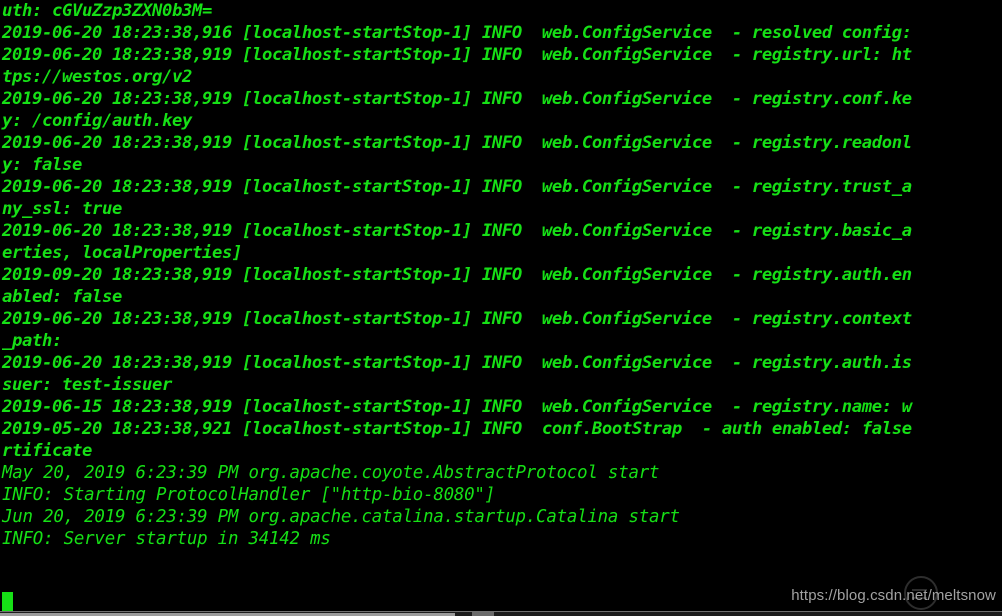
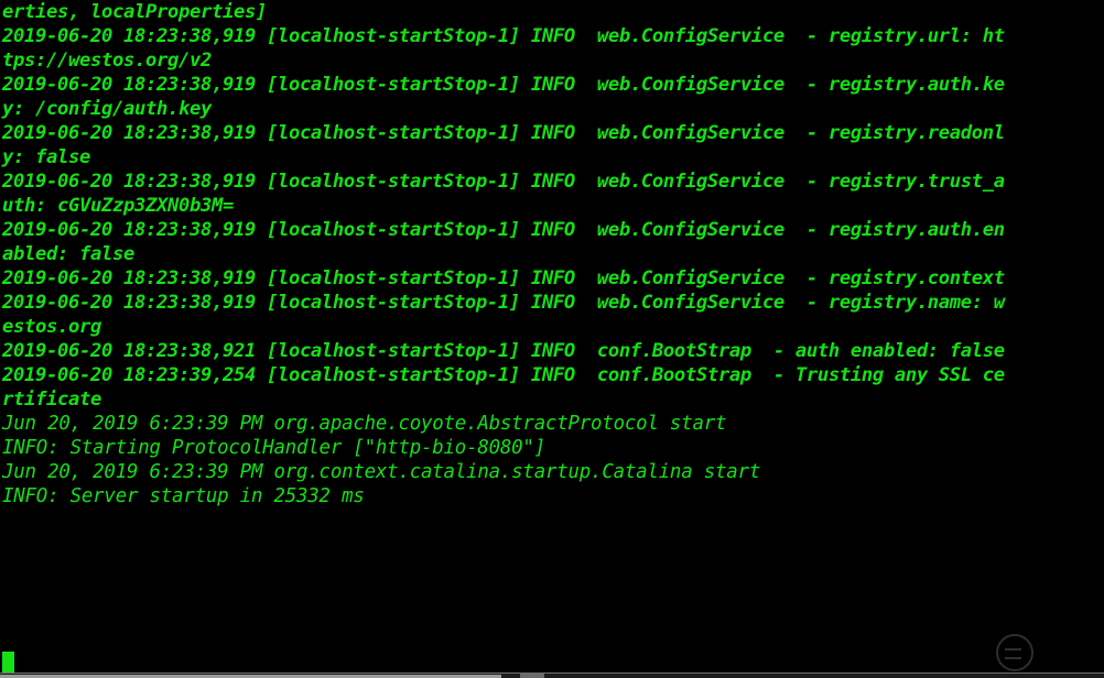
- uth: cGVuZzp3ZXN0b3M=
+ erties, localProperties]
- 2019-06-20 18:23:38,916 [localhost-startStop-1] INFO web.ConfigService - resolved config:
  2019-06-20 18:23:38,919 [localhost-startStop-1] INFO web.ConfigService - registry.url: ht
  tps://westos.org/v2
- 2019-06-20 18:23:38,919 [localhost-startStop-1] INFO web.ConfigService - registry.conf.ke
+ 2019-06-20 18:23:38,919 [localhost-startStop-1] INFO web.ConfigService - registry.auth.ke
  y: /config/auth.key
  2019-06-20 18:23:38,919 [localhost-startStop-1] INFO web.ConfigService - registry.readonl
  y: false
  2019-06-20 18:23:38,919 [localhost-startStop-1] INFO web.ConfigService - registry.trust_a
- ny_ssl: true
- 2019-06-20 18:23:38,919 [localhost-startStop-1] INFO web.ConfigService - registry.basic_a
- erties, localProperties]
+ uth: cGVuZzp3ZXN0b3M=
- 2019-09-20 18:23:38,919 [localhost-startStop-1] INFO web.ConfigService - registry.auth.en
+ 2019-06-20 18:23:38,919 [localhost-startStop-1] INFO web.ConfigService - registry.auth.en
  abled: false
  2019-06-20 18:23:38,919 [localhost-startStop-1] INFO web.ConfigService - registry.context
- _path:
- 2019-06-20 18:23:38,919 [localhost-startStop-1] INFO web.ConfigService - registry.auth.is
- suer: test-issuer
- 2019-06-15 18:23:38,919 [localhost-startStop-1] INFO web.ConfigService - registry.name: w
+ 2019-06-20 18:23:38,919 [localhost-startStop-1] INFO web.ConfigService - registry.name: w
+ estos.org
- 2019-05-20 18:23:38,921 [localhost-startStop-1] INFO conf.BootStrap - auth enabled: false
+ 2019-06-20 18:23:38,921 [localhost-startStop-1] INFO conf.BootStrap - auth enabled: false
+ 2019-06-20 18:23:39,254 [localhost-startStop-1] INFO conf.BootStrap - Trusting any SSL ce
  rtificate
- May 20, 2019 6:23:39 PM org.apache.coyote.AbstractProtocol start
+ Jun 20, 2019 6:23:39 PM org.apache.coyote.AbstractProtocol start
  INFO: Starting ProtocolHandler ["http-bio-8080"]
- Jun 20, 2019 6:23:39 PM org.apache.catalina.startup.Catalina start
+ Jun 20, 2019 6:23:39 PM org.context.catalina.startup.Catalina start
- INFO: Server startup in 34142 ms
+ INFO: Server startup in 25332 ms
- https://blog.csdn.net/meltsnow
